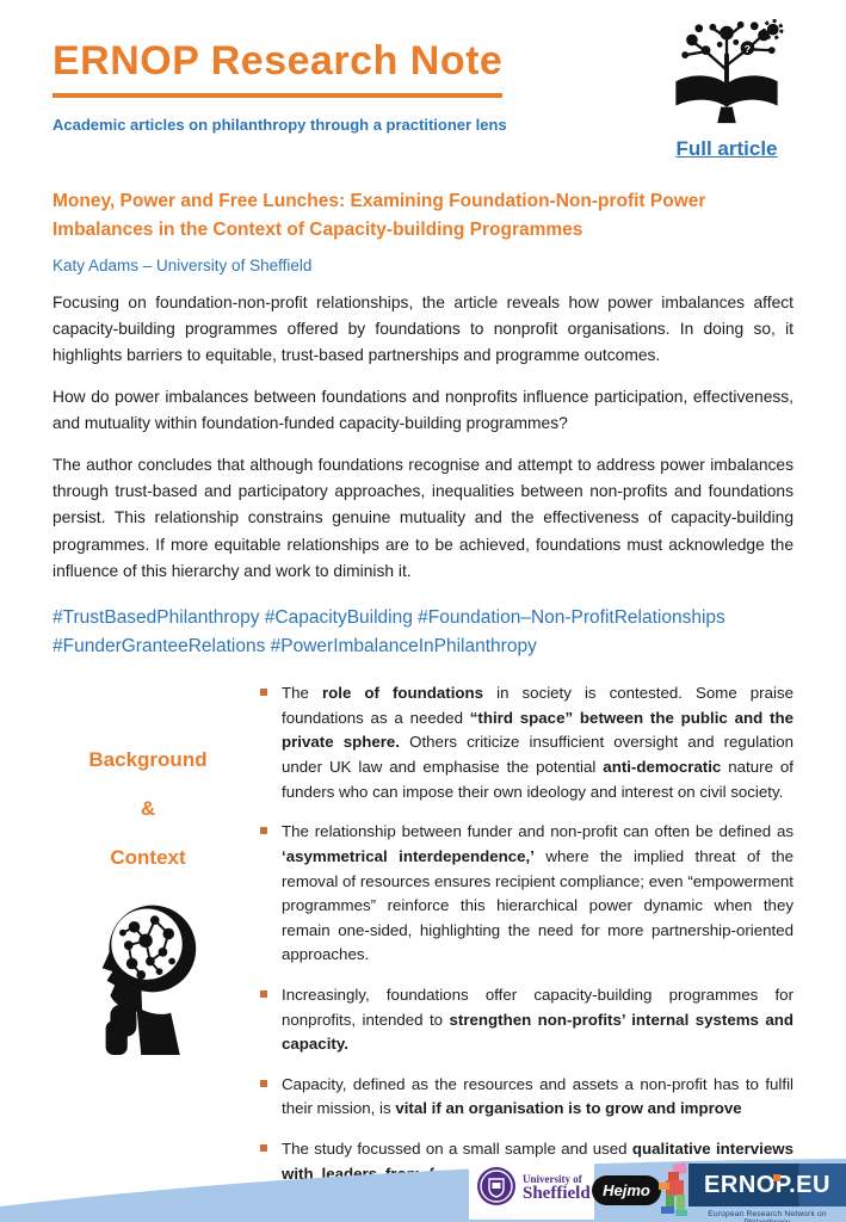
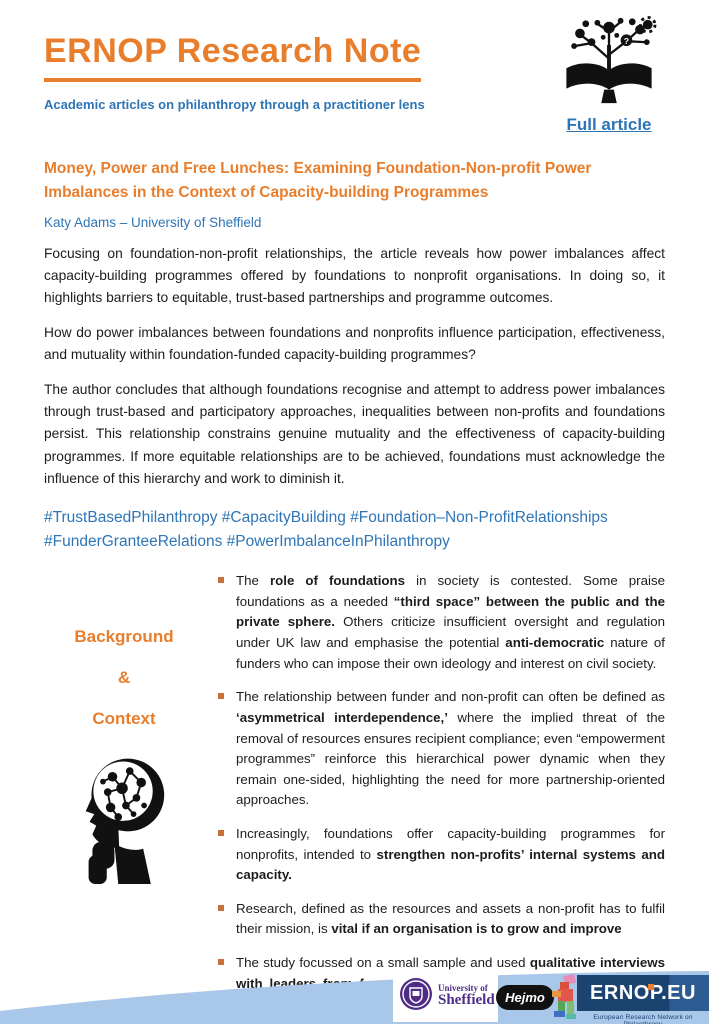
  ERNOP Research Note
  Academic articles on philanthropy through a practitioner lens
  ?
  Full article
  Money, Power and Free Lunches: Examining Foundation-Non-profit Power Imbalances in the Context of Capacity-building Programmes
  Katy Adams – University of Sheffield
  Focusing on foundation-non-profit relationships, the article reveals how power imbalances affect capacity-building programmes offered by foundations to nonprofit organisations. In doing so, it highlights barriers to equitable, trust-based partnerships and programme outcomes.
  How do power imbalances between foundations and nonprofits influence participation, effectiveness, and mutuality within foundation-funded capacity-building programmes?
  The author concludes that although foundations recognise and attempt to address power imbalances through trust-based and participatory approaches, inequalities between non-profits and foundations persist. This relationship constrains genuine mutuality and the effectiveness of capacity-building programmes. If more equitable relationships are to be achieved, foundations must acknowledge the influence of this hierarchy and work to diminish it.
  #TrustBasedPhilanthropy #CapacityBuilding #Foundation–Non-ProfitRelationships #FunderGranteeRelations #PowerImbalanceInPhilanthropy
  Background
  &
  Context
  The role of foundations in society is contested. Some praise foundations as a needed “third space” between the public and the private sphere. Others criticize insufficient oversight and regulation under UK law and emphasise the potential anti-democratic nature of funders who can impose their own ideology and interest on civil society.
  The relationship between funder and non-profit can often be defined as ‘asymmetrical interdependence,’ where the implied threat of the removal of resources ensures recipient compliance; even “empowerment programmes” reinforce this hierarchical power dynamic when they remain one-sided, highlighting the need for more partnership-oriented approaches.
  Increasingly, foundations offer capacity-building programmes for nonprofits, intended to strengthen non-profits’ internal systems and capacity.
- Capacity, defined as the resources and assets a non-profit has to fulfil their mission, is vital if an organisation is to grow and improve
+ Research, defined as the resources and assets a non-profit has to fulfil their mission, is vital if an organisation is to grow and improve
  University of
  Sheffield
  Hejmo
  ERNOP.EU
